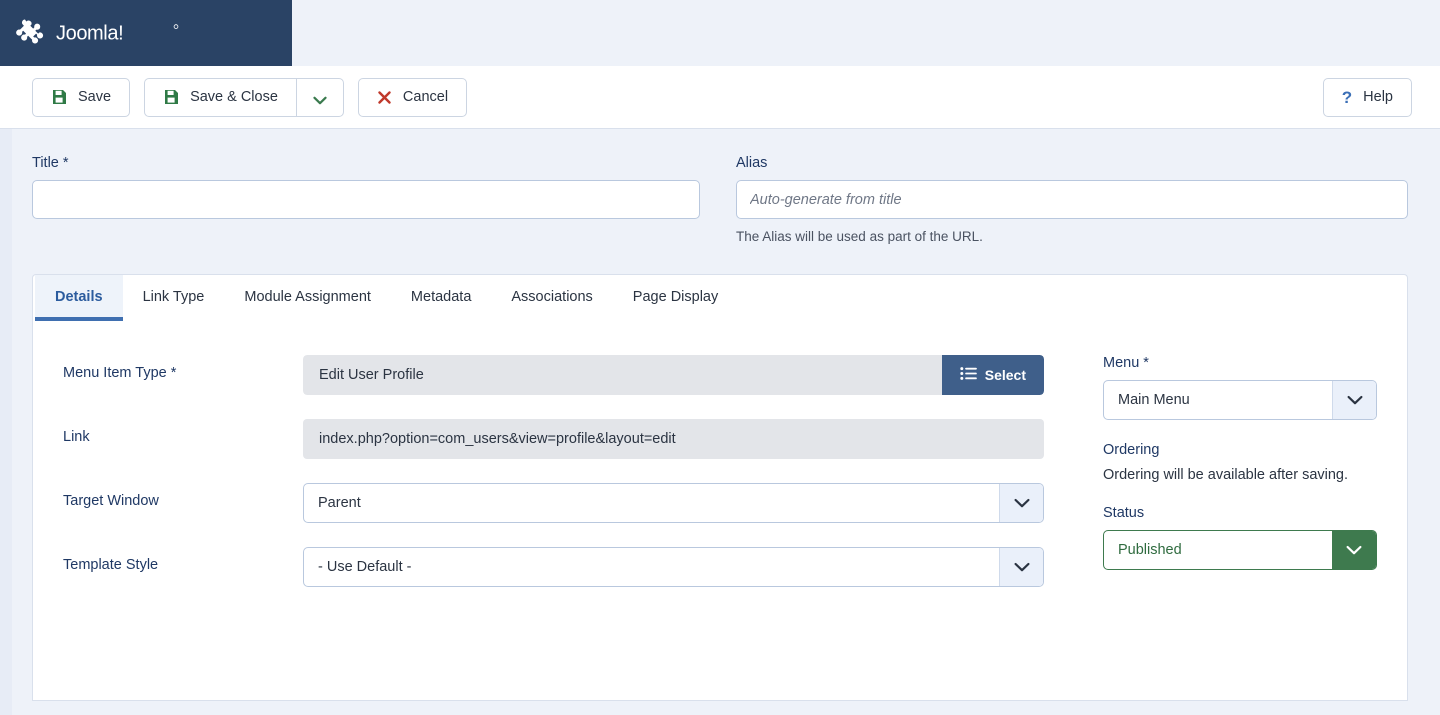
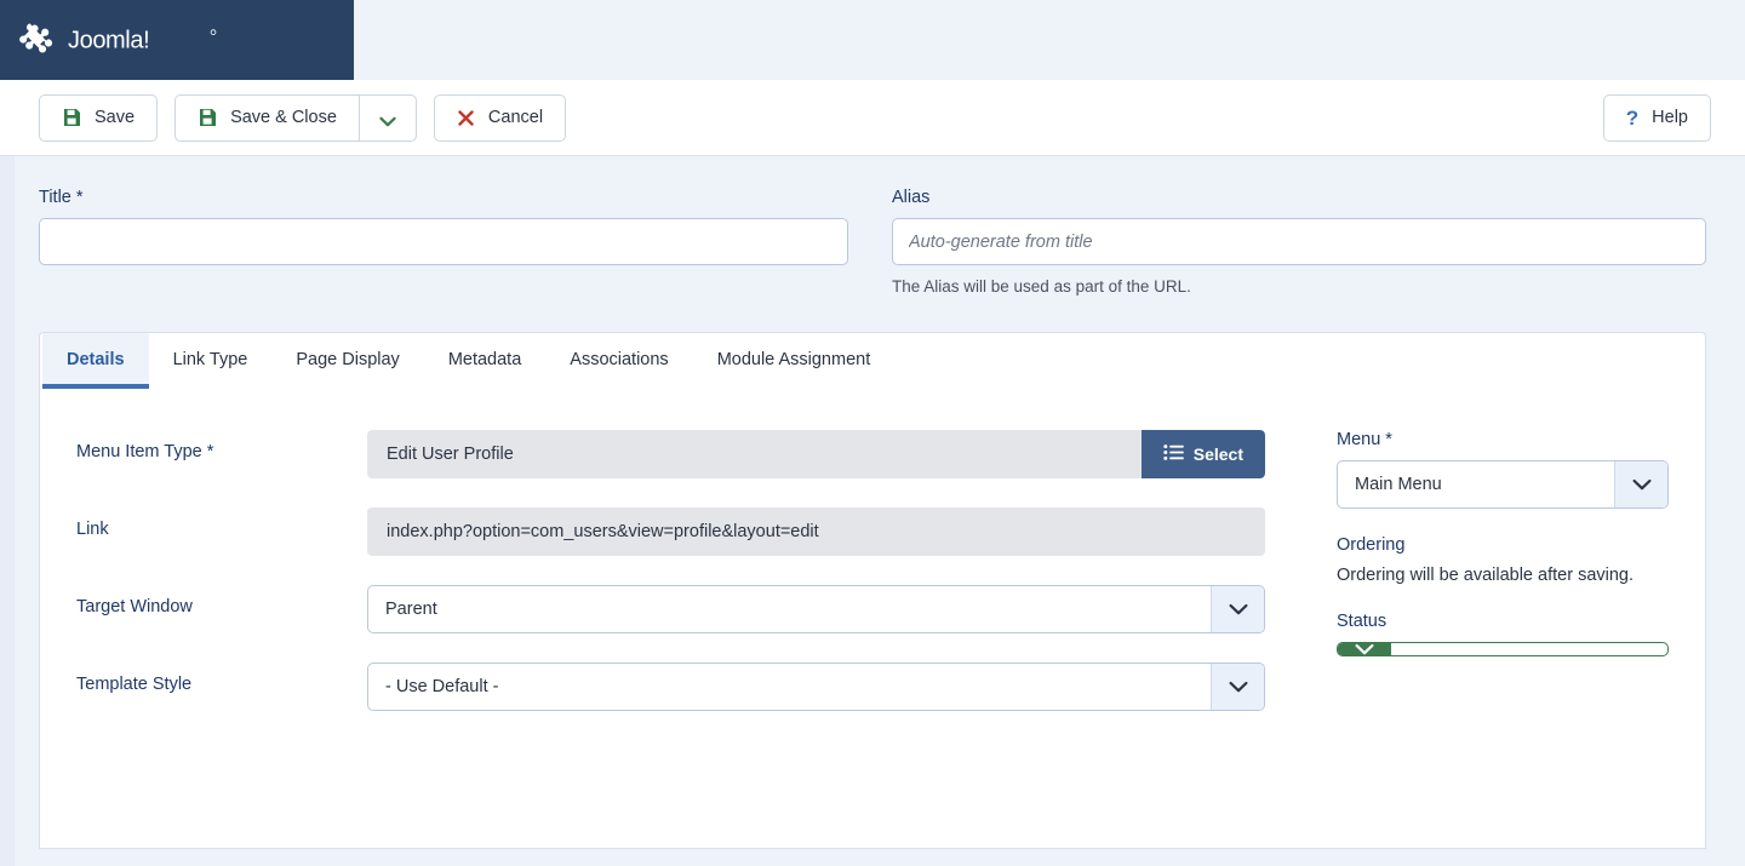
  Joomla!
  Save
  Save & Close
  Cancel
  ?
  Help
  Title *
  Alias
  Auto-generate from title
  The Alias will be used as part of the URL.
  Details
  Link Type
- Module Assignment
+ Page Display
  Metadata
  Associations
- Page Display
+ Module Assignment
  Menu Item Type *
  Edit User Profile
  Select
  Link
  index.php?option=com_users&view=profile&layout=edit
  Target Window
  Parent
  Template Style
  - Use Default -
  Menu *
  Main Menu
  Ordering
  Ordering will be available after saving.
  Status
- Published
